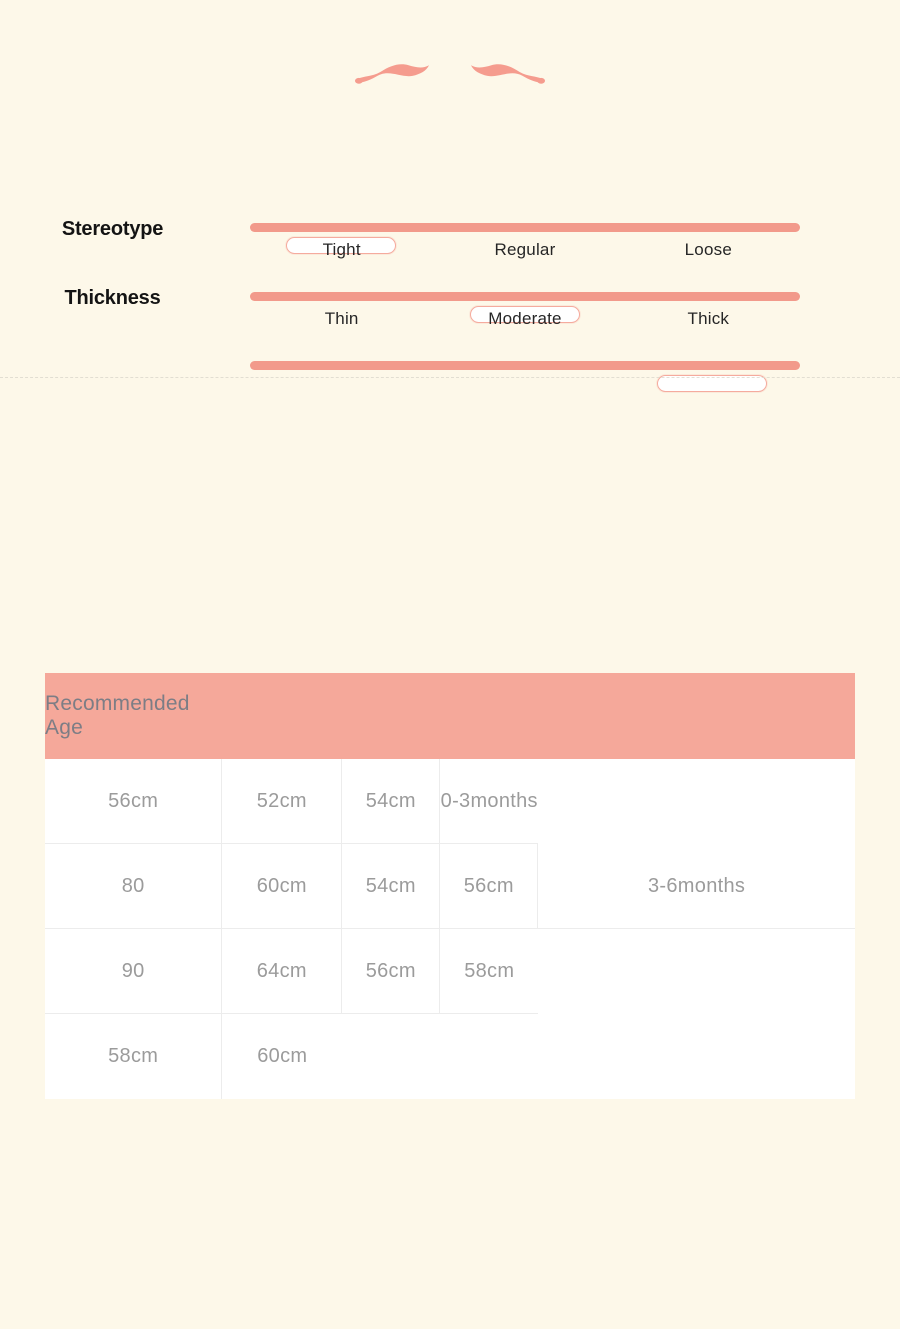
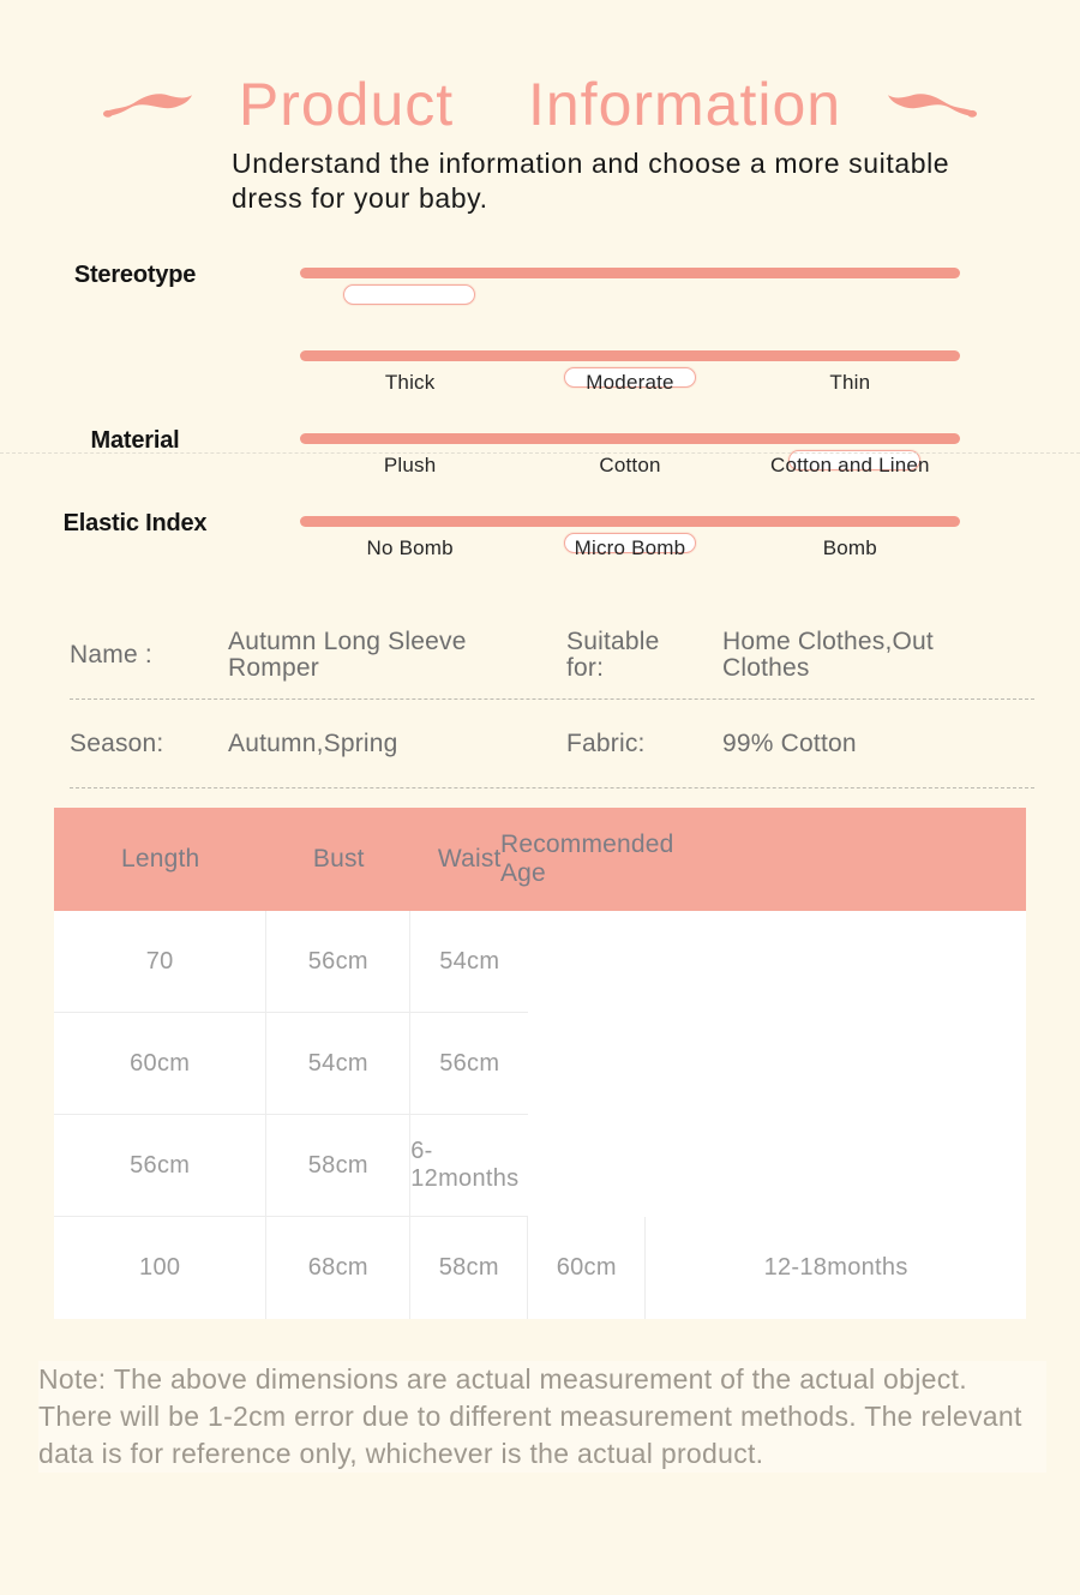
+ Product Information
+ Understand the information and choose a more suitable dress for your baby.
  Stereotype
- Tight
- Regular
- Loose
- Thickness
- Thin
+ Thick
  Moderate
- Thick
+ Thin
+ Material
+ Plush
+ Cotton
+ Cotton and Linen
+ Elastic Index
+ No Bomb
+ Micro Bomb
+ Bomb
+ Name :
+ Autumn Long Sleeve Romper
+ Suitable for:
+ Home Clothes,Out Clothes
+ Season:
+ Autumn,Spring
+ Fabric:
+ 99% Cotton
+ Length
+ Bust
+ Waist
  Recommended Age
+ 70
  56cm
- 52cm
  54cm
- 0-3months
- 80
  60cm
  54cm
  56cm
- 3-6months
- 90
- 64cm
  56cm
  58cm
+ 6-12months
+ 100
+ 68cm
  58cm
  60cm
+ 12-18months
+ Note: The above dimensions are actual measurement of the actual object. There will be 1-2cm error due to different measurement methods. The relevant data is for reference only, whichever is the actual product.
